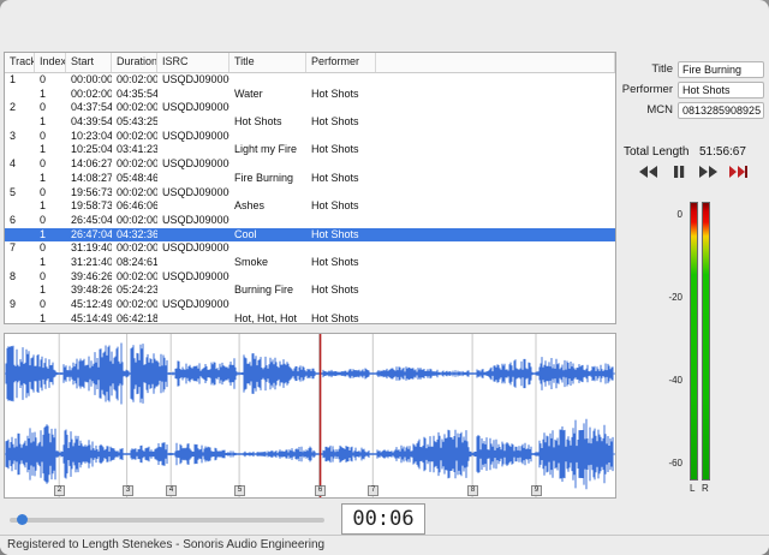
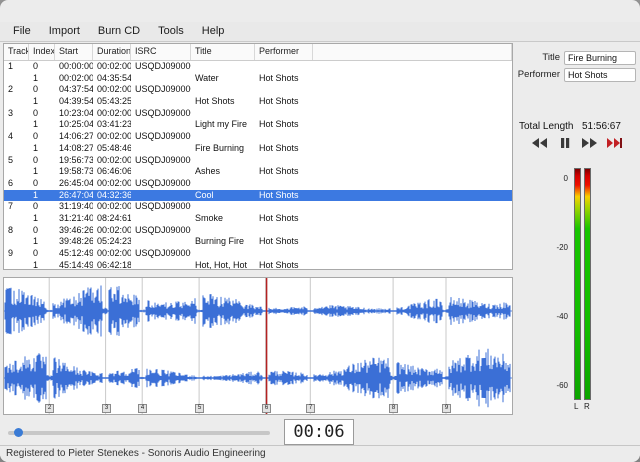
+ File
+ Import
+ Burn CD
+ Tools
+ Help
  Track
  Index
  Start
  Duration
  ISRC
  Title
  Performer
  1
  0
  00:00:00
  00:02:00
  USQDJ09000
  1
  00:02:00
  04:35:54
  Water
  Hot Shots
  2
  0
  04:37:54
  00:02:00
  USQDJ09000
  1
  04:39:54
  05:43:25
  Hot Shots
  Hot Shots
  3
  0
  10:23:04
  00:02:00
  USQDJ09000
  1
  10:25:04
  03:41:23
  Light my Fire
  Hot Shots
  4
  0
  14:06:27
  00:02:00
  USQDJ09000
  1
  14:08:27
  05:48:46
  Fire Burning
  Hot Shots
  5
  0
  19:56:73
  00:02:00
  USQDJ09000
  1
  19:58:73
  06:46:06
  Ashes
  Hot Shots
  6
  0
  26:45:04
  00:02:00
  USQDJ09000
  1
  26:47:04
  04:32:36
  Cool
  Hot Shots
  7
  0
  31:19:40
  00:02:00
  USQDJ09000
  1
  31:21:40
  08:24:61
  Smoke
  Hot Shots
  8
  0
  39:46:26
  00:02:00
  USQDJ09000
  1
  39:48:26
  05:24:23
  Burning Fire
  Hot Shots
  9
  0
  45:12:49
  00:02:00
  USQDJ09000
  1
  45:14:49
  06:42:18
  Hot, Hot, Hot
  Hot Shots
  Title
  Fire Burning
  Performer
  Hot Shots
- MCN
- 0813285908925
  Total Length
  51:56:67
  0
  -20
  -40
  -60
  L
  R
  00:06
- Registered to Length Stenekes - Sonoris Audio Engineering
+ Registered to Pieter Stenekes - Sonoris Audio Engineering
